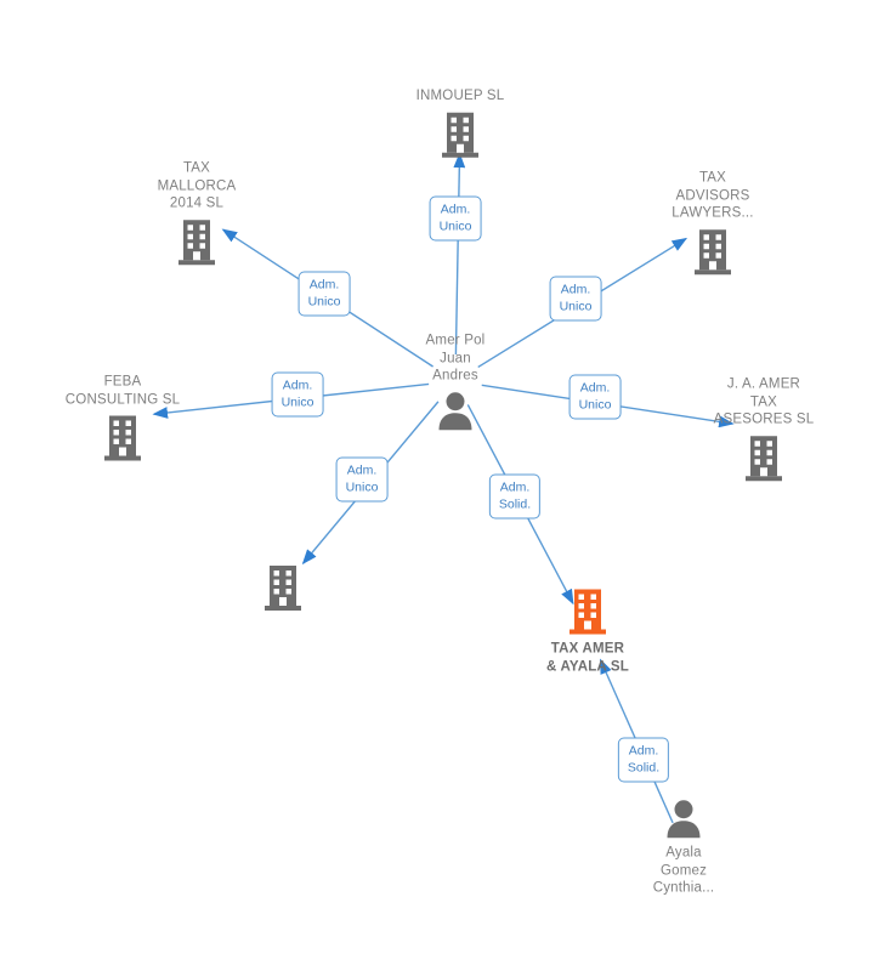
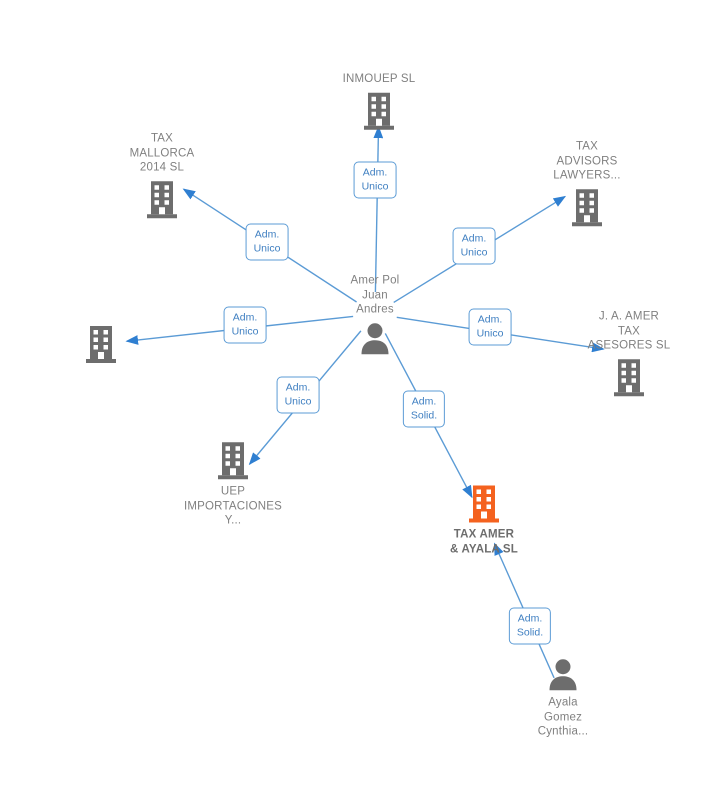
  INMOUEP SL
  TAX
  MALLORCA
  2014 SL
  TAX
  ADVISORS
  LAWYERS...
- FEBA
- CONSULTING SL
  J. A. AMER
  TAX
  ASESORES SL
+ UEP
+ IMPORTACIONES
+ Y...
  TAX AMER
  & AYALA SL
  Amer Pol
  Juan
  Andres
  Ayala
  Gomez
  Cynthia...
  Adm.
  Unico
  Adm.
  Unico
  Adm.
  Unico
  Adm.
  Unico
  Adm.
  Unico
  Adm.
  Unico
  Adm.
  Solid.
  Adm.
  Solid.
